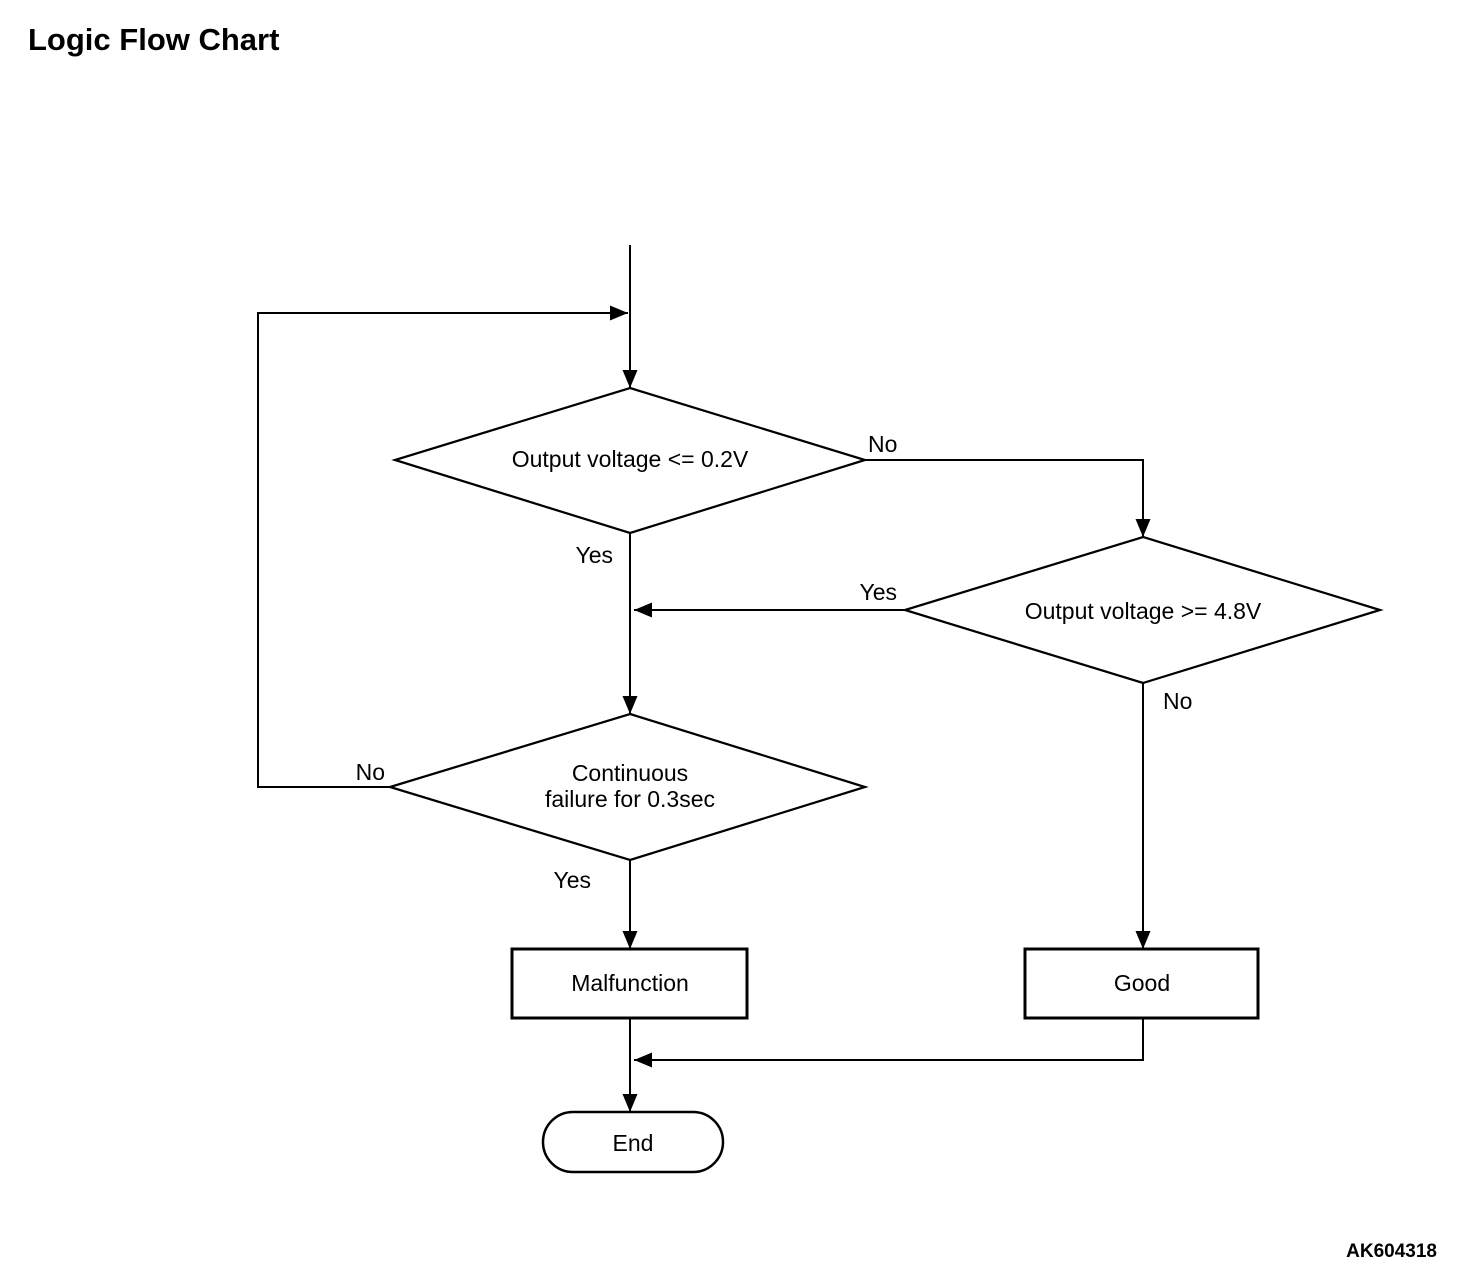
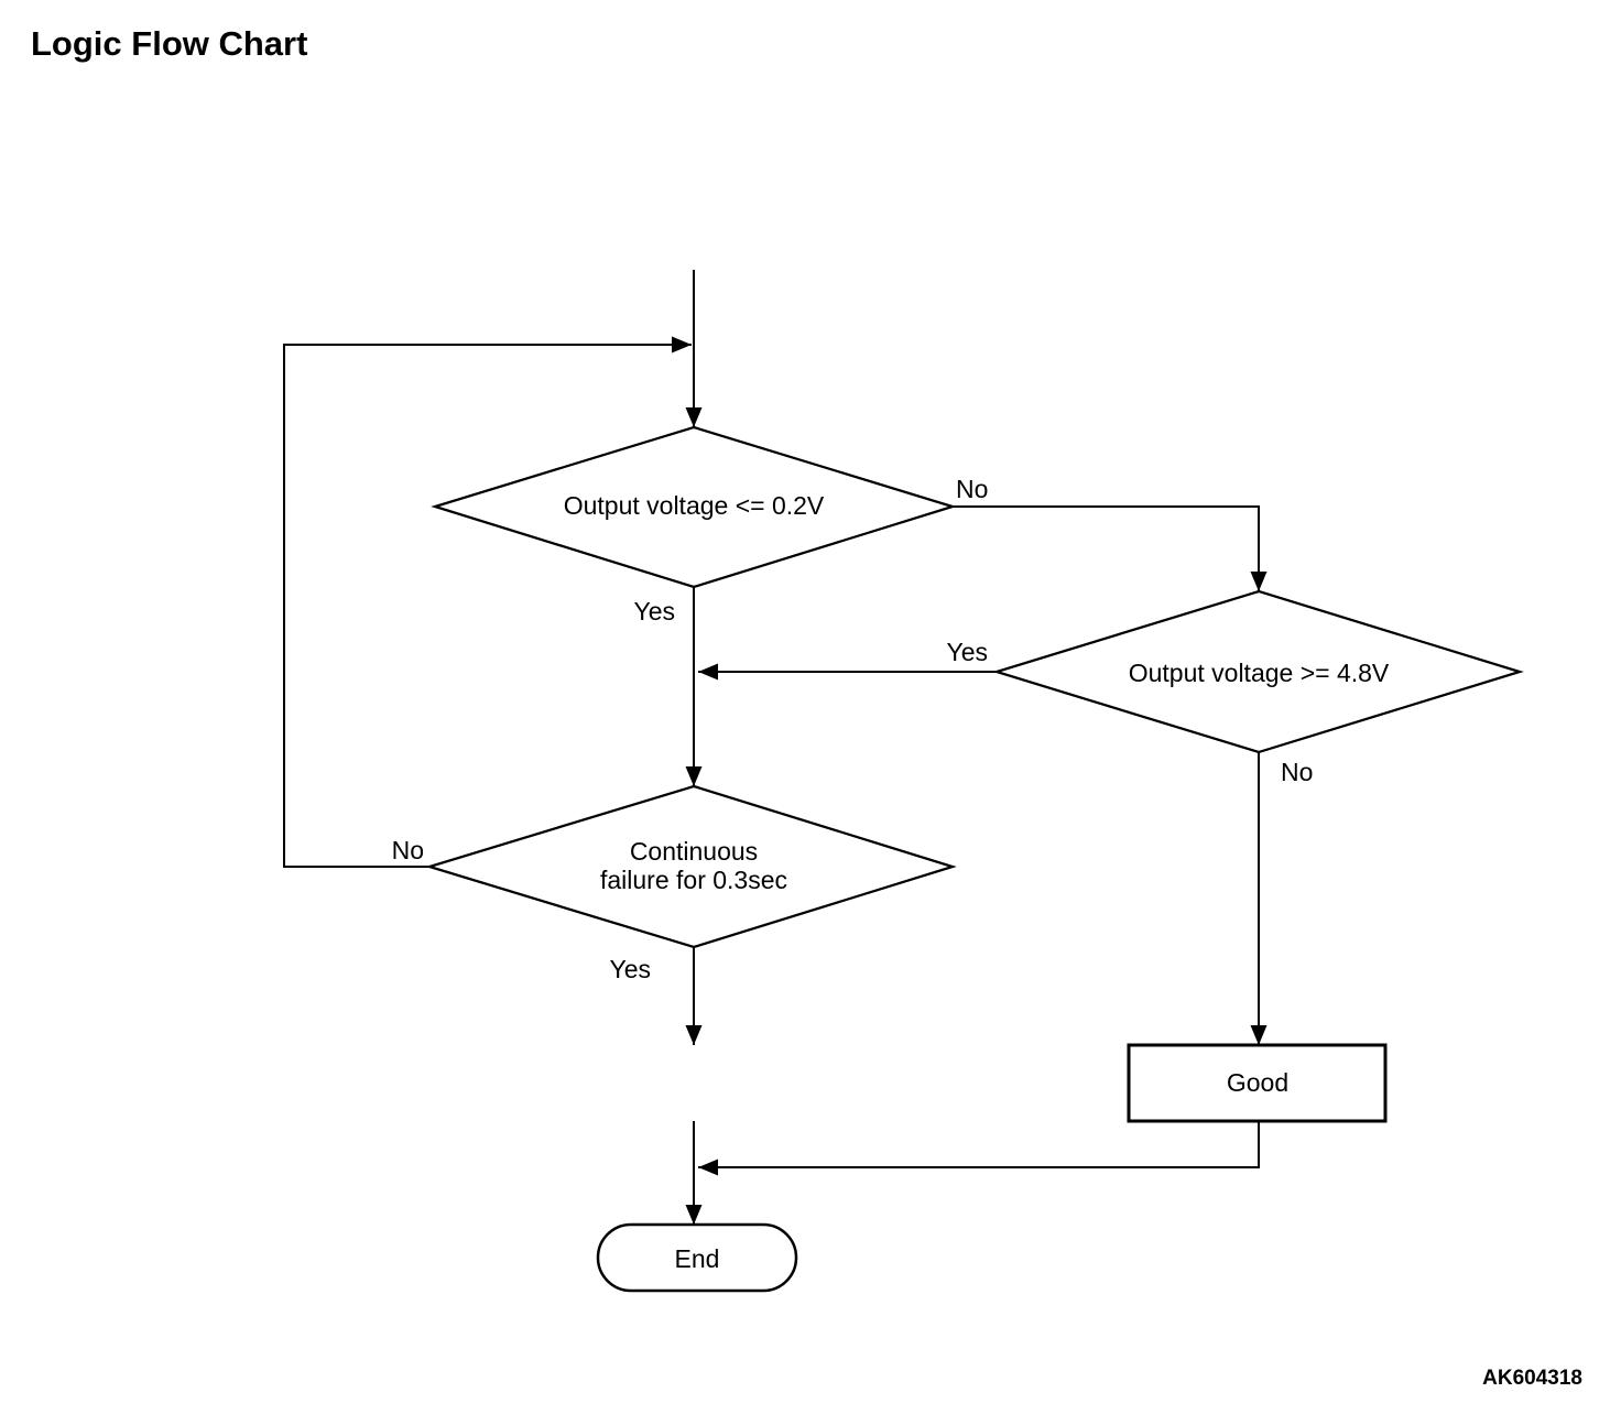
  Logic Flow Chart
  No
  Yes
  Yes
  No
  No
  Yes
  Output voltage <= 0.2V
  Output voltage >= 4.8V
  Continuous
  failure for 0.3sec
- Malfunction
  Good
  End
  AK604318
